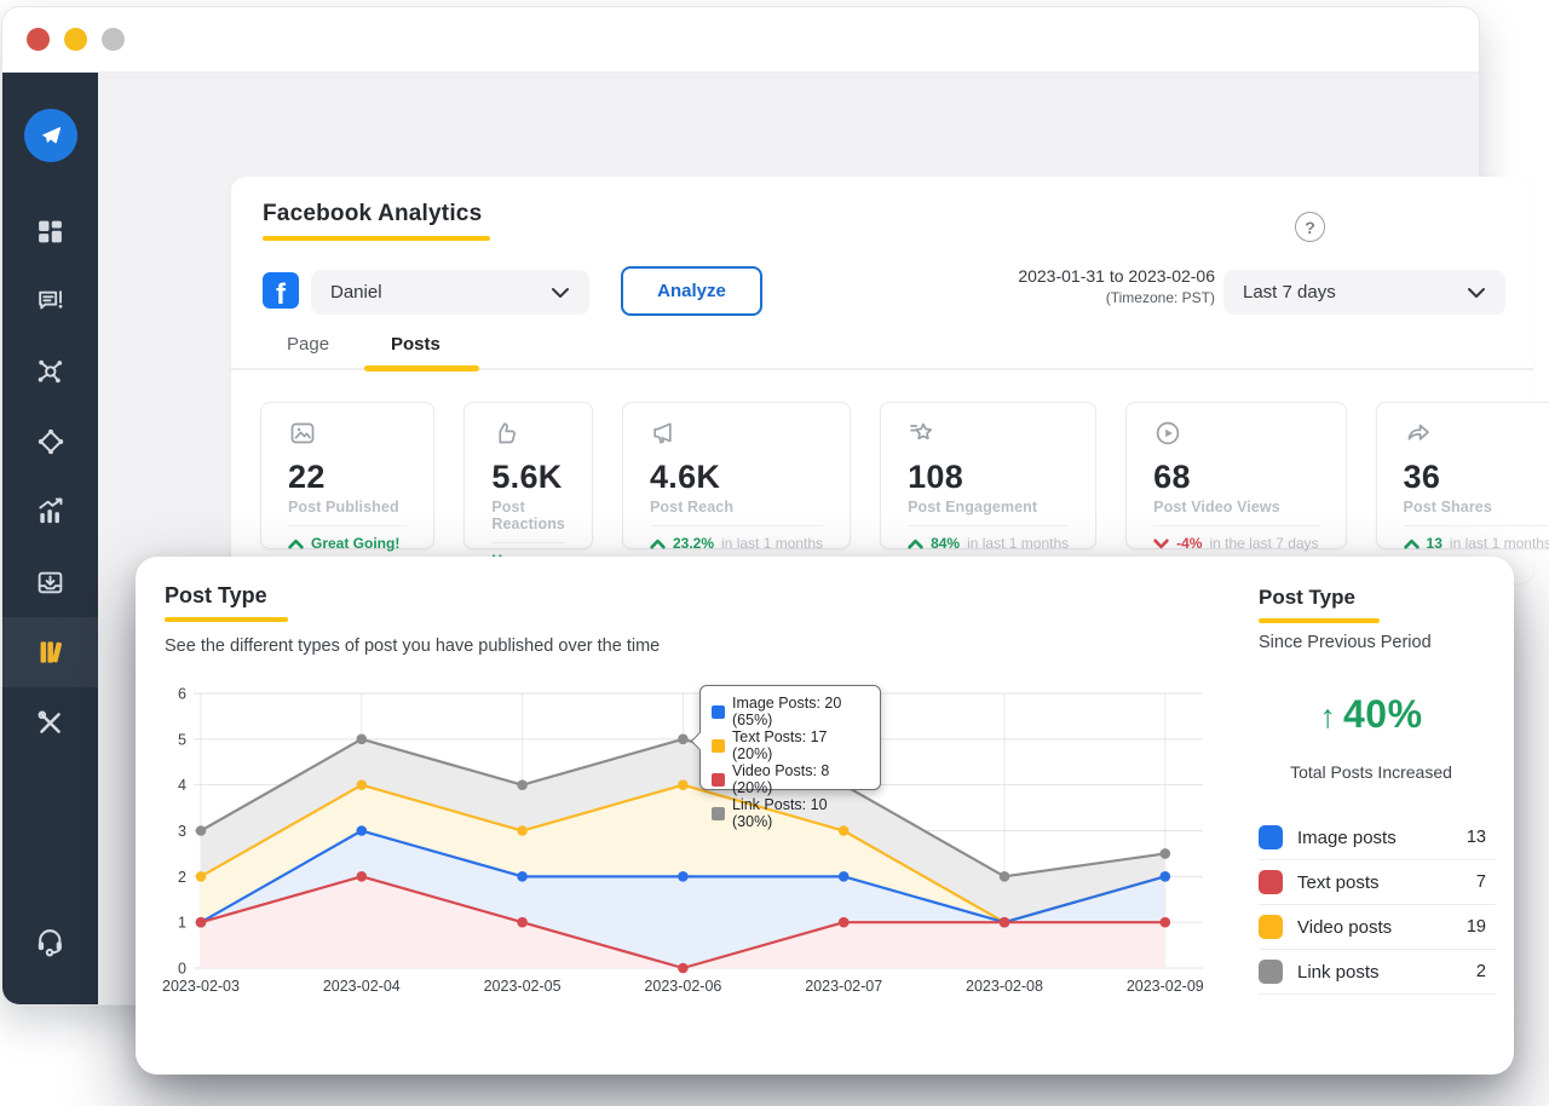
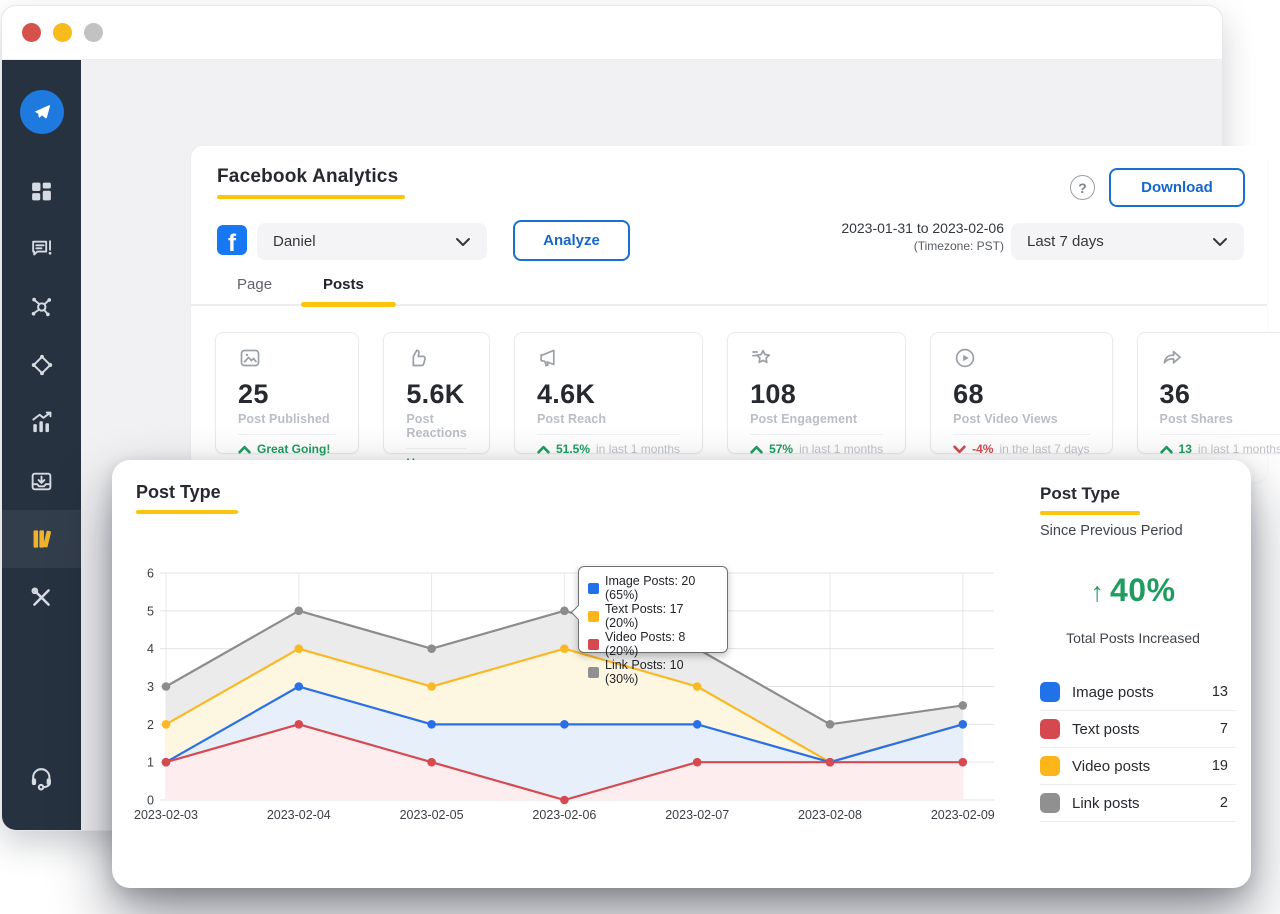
  Facebook Analytics
  ?
+ Download
  f
  Daniel
  Analyze
  2023-01-31 to 2023-02-06
  (Timezone: PST)
  Last 7 days
  Page
  Posts
- 22
+ 25
  Post Published
  Great Going!
  5.6K
  Post Reactions
  4.6K
  Post Reach
- 23.2%
+ 51.5%
  in last 1 months
  108
  Post Engagement
- 84%
+ 57%
  in last 1 months
  68
  Post Video Views
  -4%
  in the last 7 days
  36
  Post Shares
  13
  in last 1 months
  Post Type
- See the different types of post you have published over the time
  0
  1
  2
  3
  4
  5
  6
  2023-02-03
  2023-02-04
  2023-02-05
  2023-02-06
  2023-02-07
  2023-02-08
  2023-02-09
  Image Posts: 20 (65%)
  Text Posts: 17 (20%)
  Video Posts: 8 (20%)
  Link Posts: 10 (30%)
  Post Type
  Since Previous Period
  ↑ 40%
  Total Posts Increased
  Image posts
  13
  Text posts
  7
  Video posts
  19
  Link posts
  2
